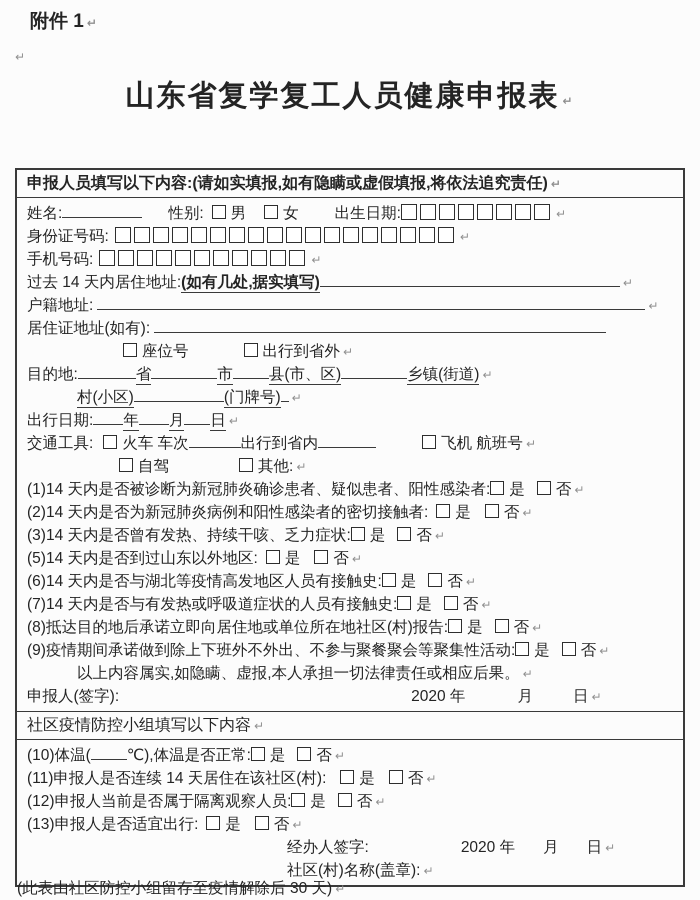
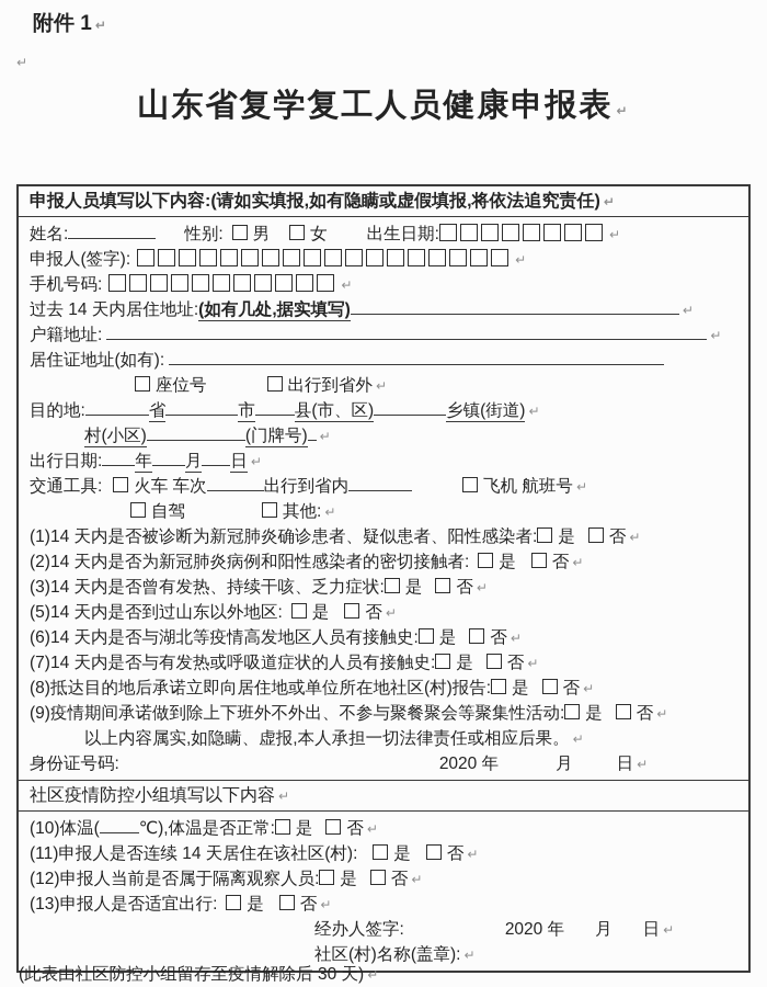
  附件 1 ↵
  ↵
  山东省复学复工人员健康申报表 ↵
  申报人员填写以下内容:(请如实填报,如有隐瞒或虚假填报,将依法追究责任) ↵
  姓名: 性别: 男 女 出生日期: ↵
- 身份证号码: ↵
+ 申报人(签字): ↵
  手机号码: ↵
  过去 14 天内居住地址:(如有几处,据实填写) ↵
  户籍地址: ↵
  居住证地址(如有):
  座位号 出行到省外 ↵
  目的地: 省 市 县(市、区) 乡镇(街道) ↵
  村(小区) (门牌号) ↵
  出行日期: 年 月 日 ↵
  交通工具: 火车 车次 出行到省内 飞机 航班号 ↵
  自驾 其他: ↵
  (1)14 天内是否被诊断为新冠肺炎确诊患者、疑似患者、阳性感染者: 是 否 ↵
  (2)14 天内是否为新冠肺炎病例和阳性感染者的密切接触者: 是 否 ↵
  (3)14 天内是否曾有发热、持续干咳、乏力症状: 是 否 ↵
  (5)14 天内是否到过山东以外地区: 是 否 ↵
  (6)14 天内是否与湖北等疫情高发地区人员有接触史: 是 否 ↵
  (7)14 天内是否与有发热或呼吸道症状的人员有接触史: 是 否 ↵
  (8)抵达目的地后承诺立即向居住地或单位所在地社区(村)报告: 是 否 ↵
  (9)疫情期间承诺做到除上下班外不外出、不参与聚餐聚会等聚集性活动: 是 否 ↵
  以上内容属实,如隐瞒、虚报,本人承担一切法律责任或相应后果。 ↵
- 申报人(签字): 2020 年 月 日 ↵
+ 身份证号码: 2020 年 月 日 ↵
  社区疫情防控小组填写以下内容 ↵
  (10)体温( ℃),体温是否正常: 是 否 ↵
  (11)申报人是否连续 14 天居住在该社区(村): 是 否 ↵
  (12)申报人当前是否属于隔离观察人员: 是 否 ↵
  (13)申报人是否适宜出行: 是 否 ↵
  经办人签字: 2020 年 月 日 ↵
  社区(村)名称(盖章): ↵
  (此表由社区防控小组留存至疫情解除后 30 天) ↵
